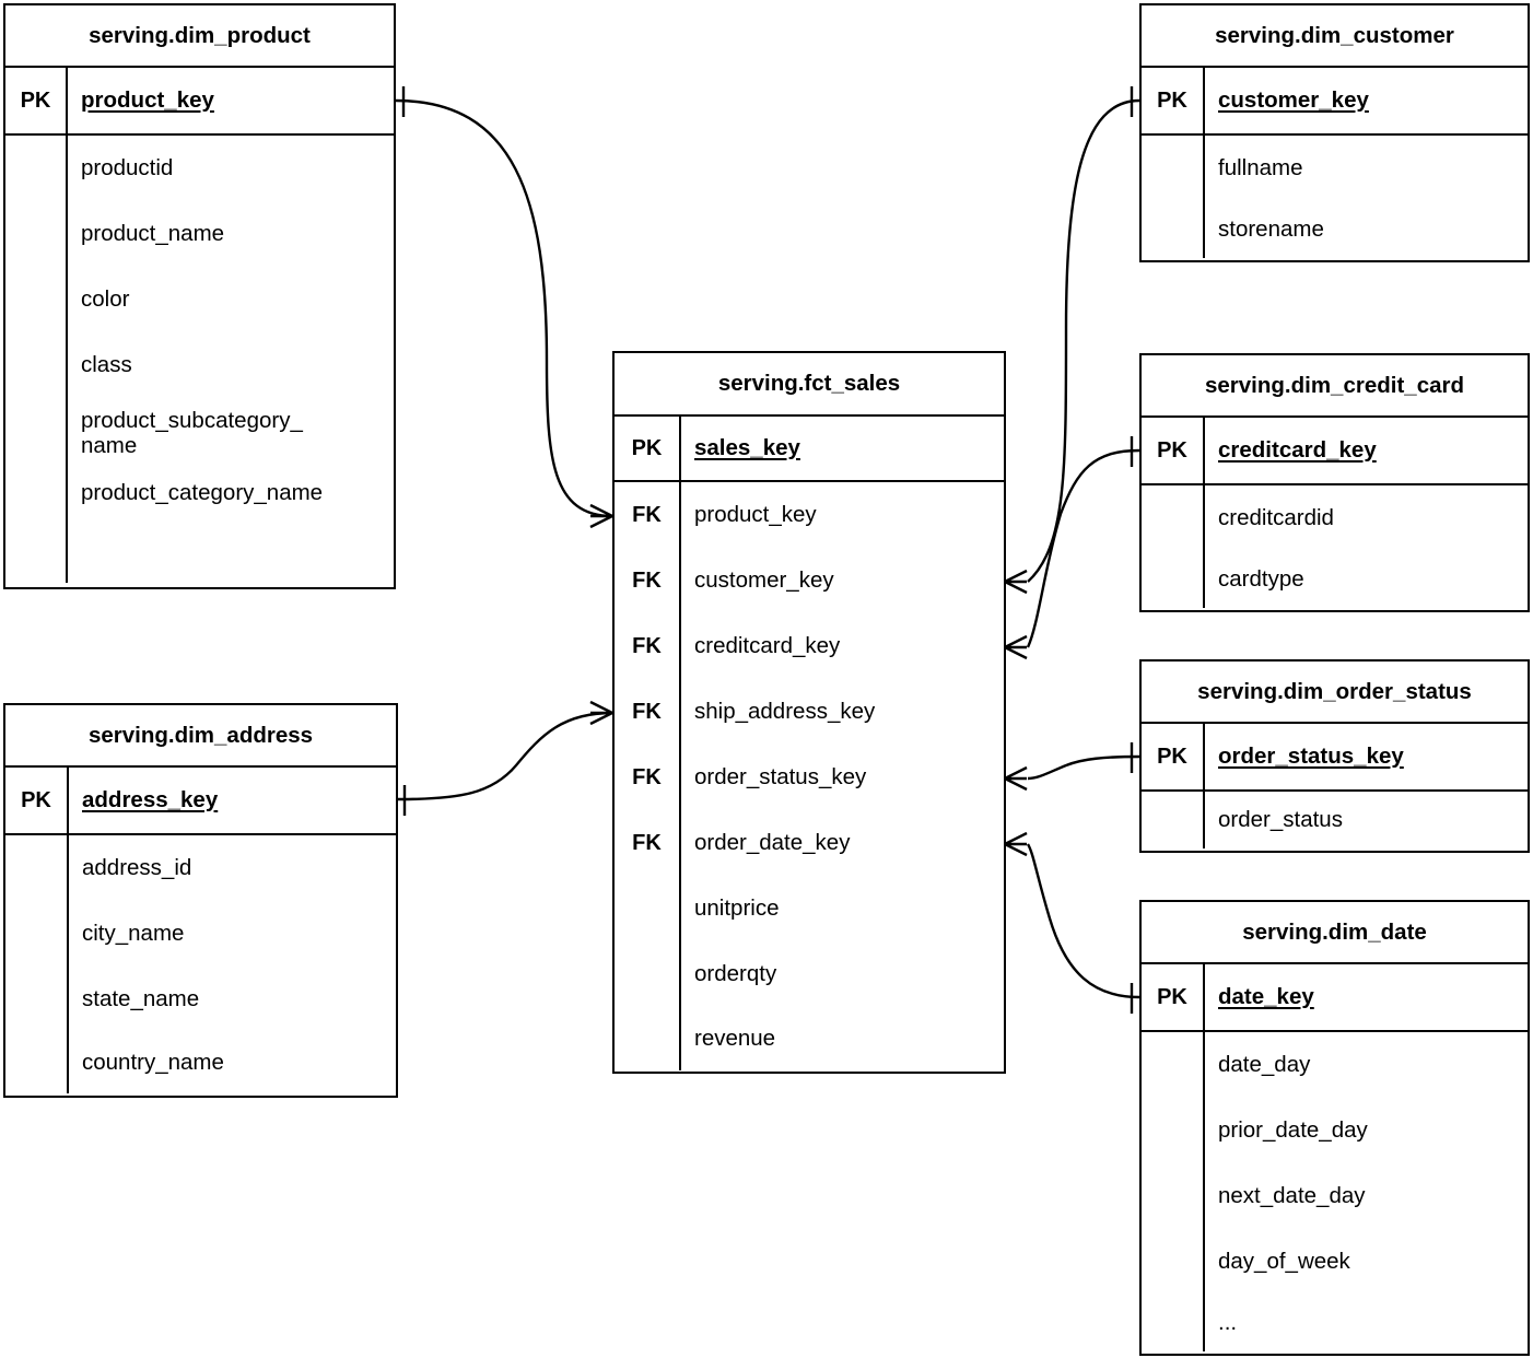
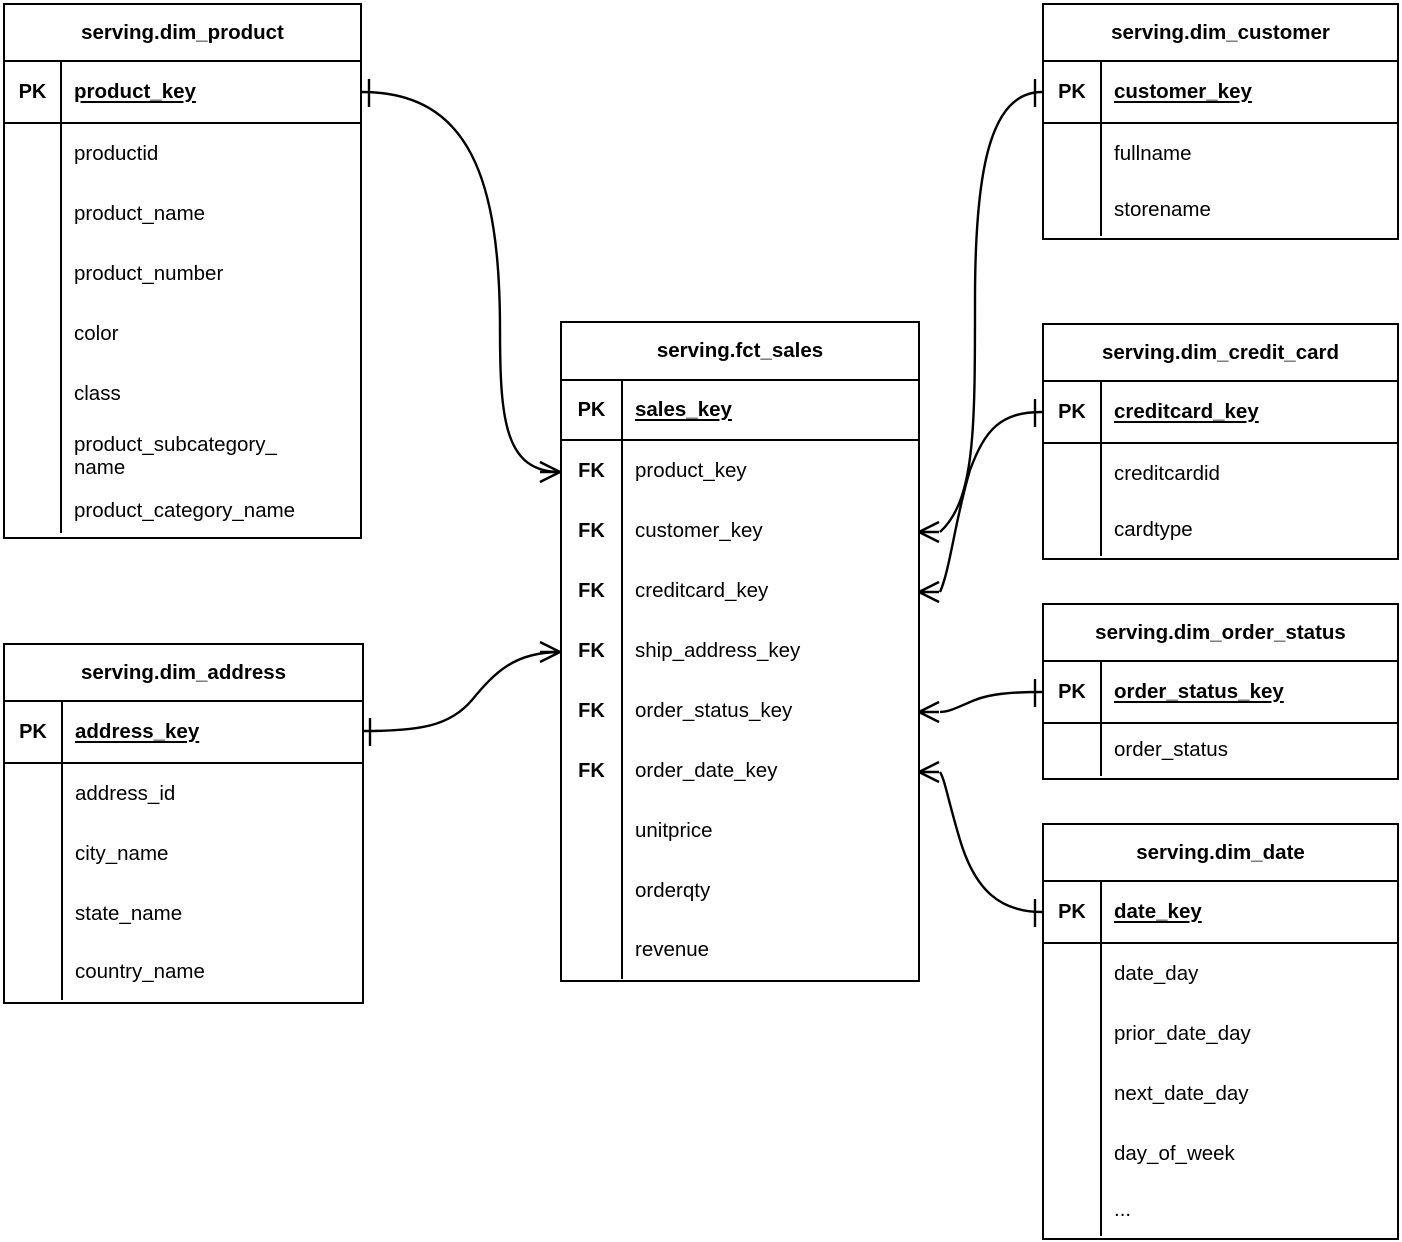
  serving.dim_product
  PK
  product_key
  productid
  product_name
+ product_number
  color
  class
  product_subcategory_
  name
  product_category_name
  serving.dim_address
  PK
  address_key
  address_id
  city_name
  state_name
  country_name
  serving.fct_sales
  PK
  sales_key
  FK
  FK
  FK
  FK
  FK
  FK
  product_key
  customer_key
  creditcard_key
  ship_address_key
  order_status_key
  order_date_key
  unitprice
  orderqty
  revenue
  serving.dim_customer
  PK
  customer_key
  fullname
  storename
  serving.dim_credit_card
  PK
  creditcard_key
  creditcardid
  cardtype
  serving.dim_order_status
  PK
  order_status_key
  order_status
  serving.dim_date
  PK
  date_key
  date_day
  prior_date_day
  next_date_day
  day_of_week
  ...
